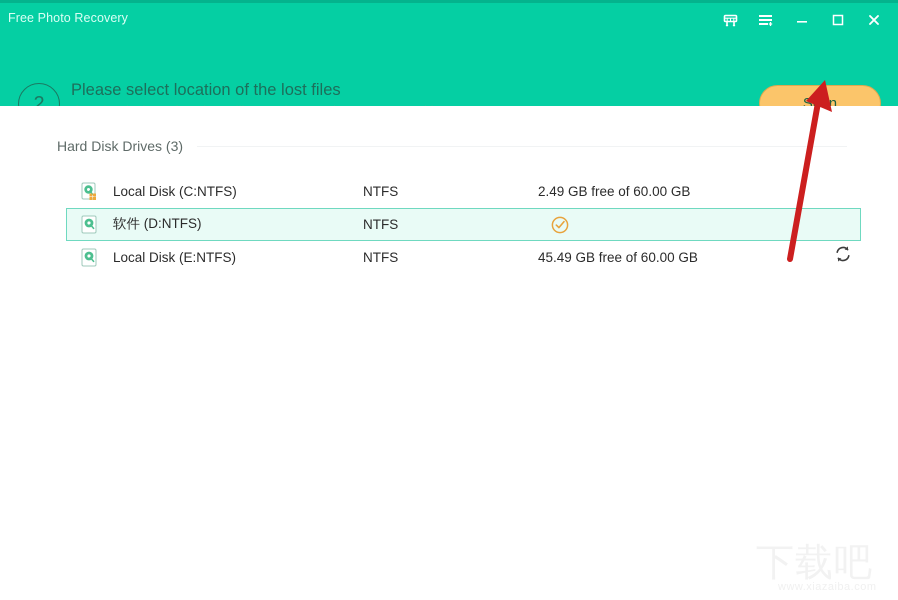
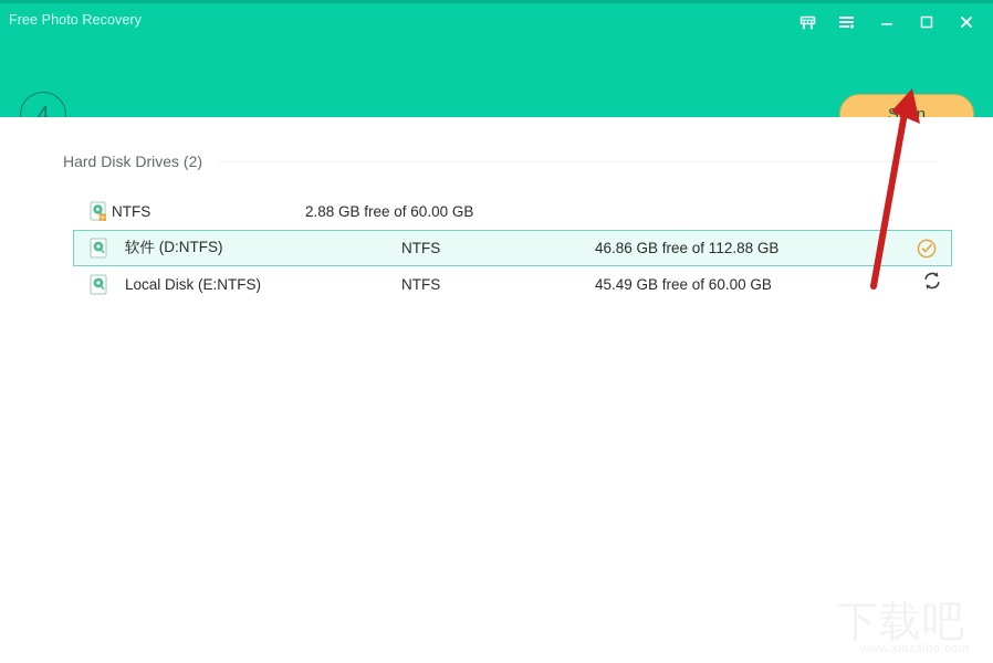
  Free Photo Recovery
- 2
+ 4
- Please select location of the lost files
- Hard Disk Drives (3)
+ Hard Disk Drives (2)
- Local Disk (C:NTFS)
  NTFS
- 2.49 GB free of 60.00 GB
+ 2.88 GB free of 60.00 GB
  软件 (D:NTFS)
  NTFS
+ 46.86 GB free of 112.88 GB
  Local Disk (E:NTFS)
  NTFS
  45.49 GB free of 60.00 GB
